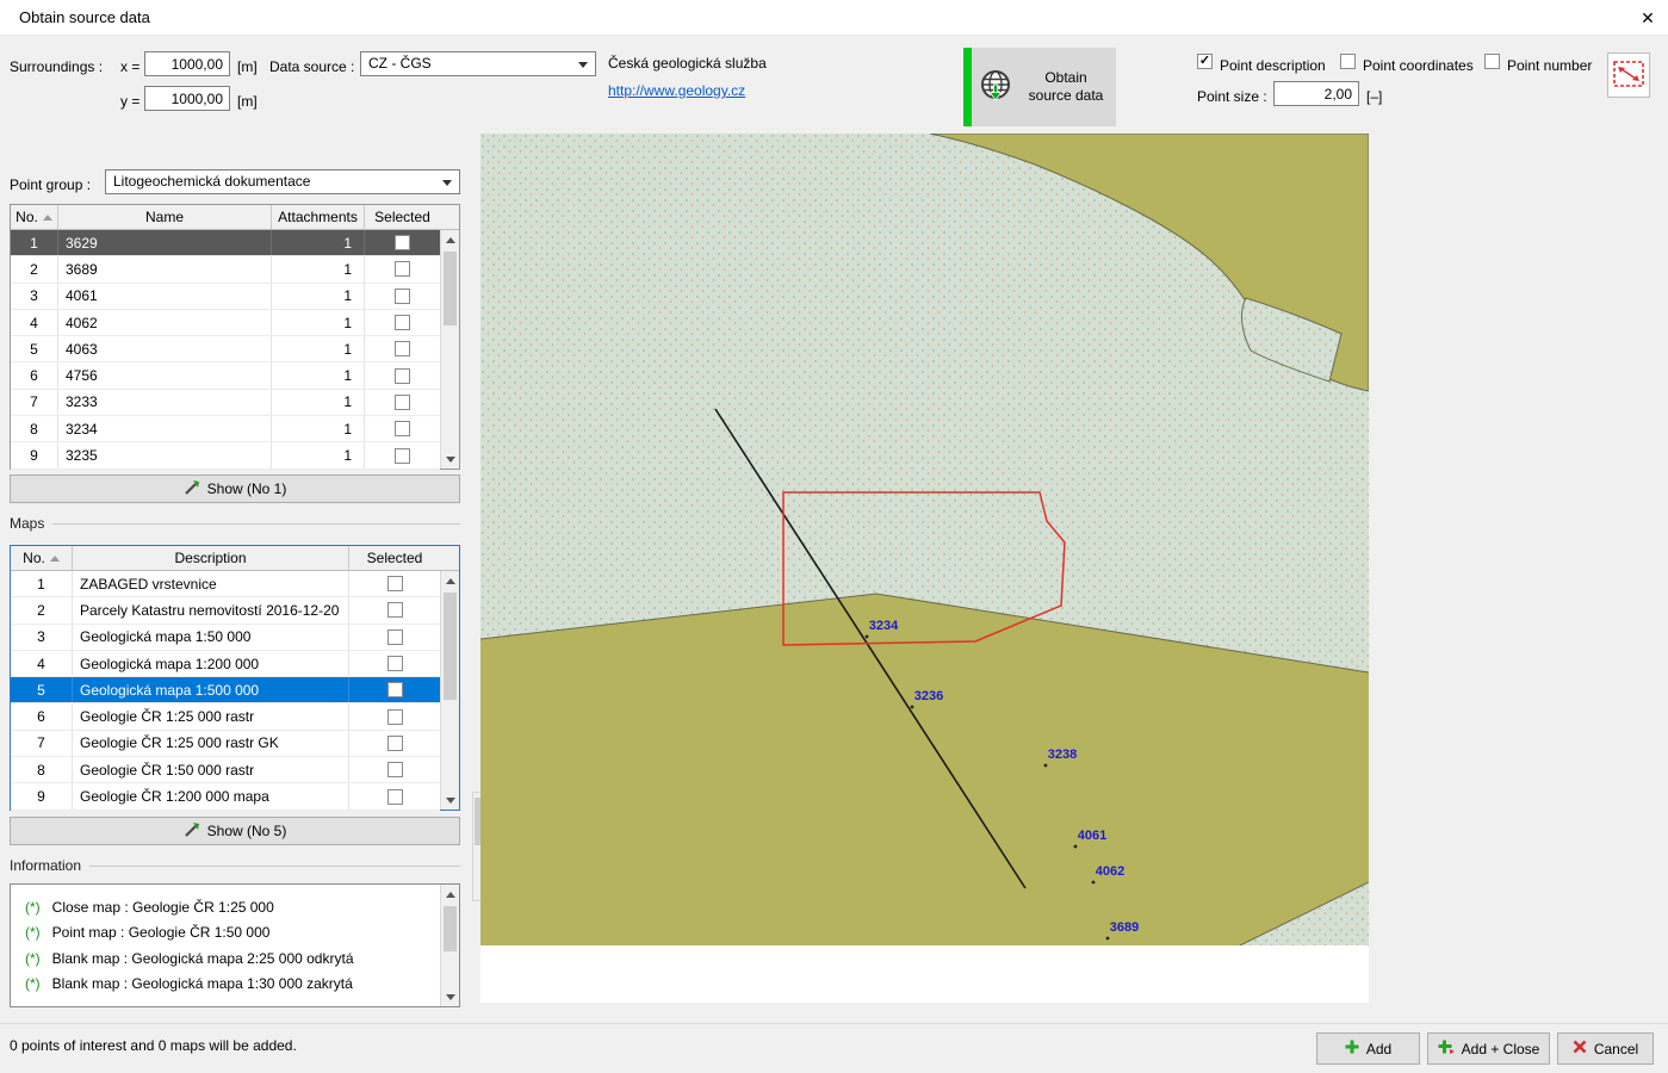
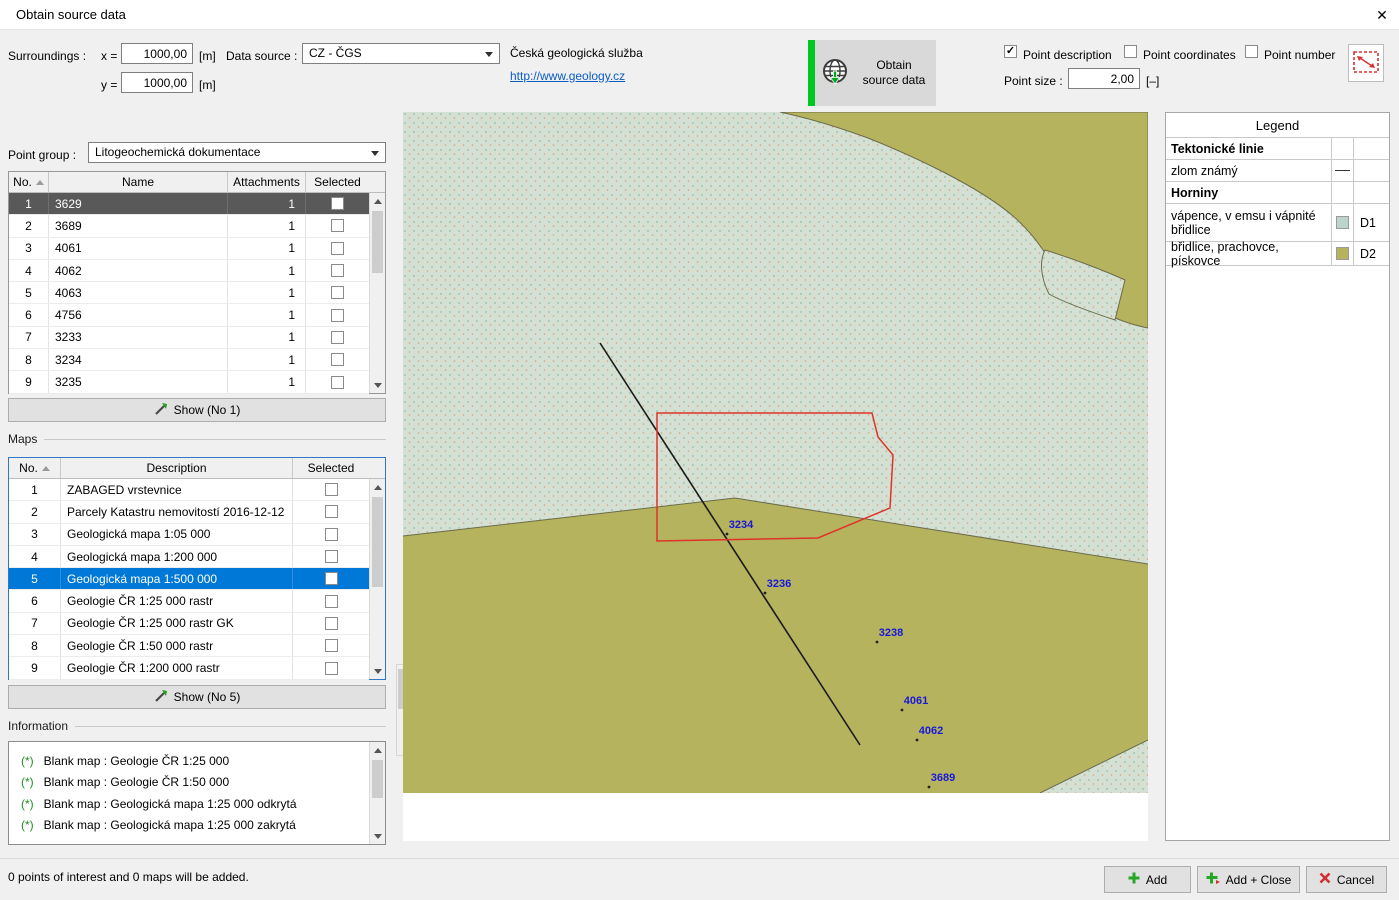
  Obtain source data
  ✕
  Surroundings :
  x =
  1000,00
  [m]
  y =
  1000,00
  [m]
  Data source :
  CZ - ČGS
  Česká geologická služba
  http://www.geology.cz
  Obtain source data
  ✓
  Point description
  Point coordinates
  Point number
  Point size :
  2,00
  [–]
  Point group :
  Litogeochemická dokumentace
  No.
  Name
  Attachments
  Selected
  1
  3629
  1
  2
  3689
  1
  3
  4061
  1
  4
  4062
  1
  5
  4063
  1
  6
  4756
  1
  7
  3233
  1
  8
  3234
  1
  9
  3235
  1
  Show (No 1)
  Maps
  No.
  Description
  Selected
  1
  ZABAGED vrstevnice
  2
- Parcely Katastru nemovitostí 2016-12-20
+ Parcely Katastru nemovitostí 2016-12-12
  3
- Geologická mapa 1:50 000
+ Geologická mapa 1:05 000
  4
  Geologická mapa 1:200 000
  5
  Geologická mapa 1:500 000
  6
  Geologie ČR 1:25 000 rastr
  7
  Geologie ČR 1:25 000 rastr GK
  8
  Geologie ČR 1:50 000 rastr
  9
- Geologie ČR 1:200 000 mapa
+ Geologie ČR 1:200 000 rastr
  Show (No 5)
  Information
  (*)
- Close map : Geologie ČR 1:25 000
+ Blank map : Geologie ČR 1:25 000
  (*)
- Point map : Geologie ČR 1:50 000
+ Blank map : Geologie ČR 1:50 000
  (*)
- Blank map : Geologická mapa 2:25 000 odkrytá
+ Blank map : Geologická mapa 1:25 000 odkrytá
  (*)
- Blank map : Geologická mapa 1:30 000 zakrytá
+ Blank map : Geologická mapa 1:25 000 zakrytá
  3234
  3236
  3238
  4061
  4062
  3689
+ Legend
+ Tektonické linie
+ zlom známý
+ Horniny
+ vápence, v emsu i vápnité břidlice
+ D1
+ břidlice, prachovce, pískovce
+ D2
  0 points of interest and 0 maps will be added.
  Add
  Add + Close
  Cancel
